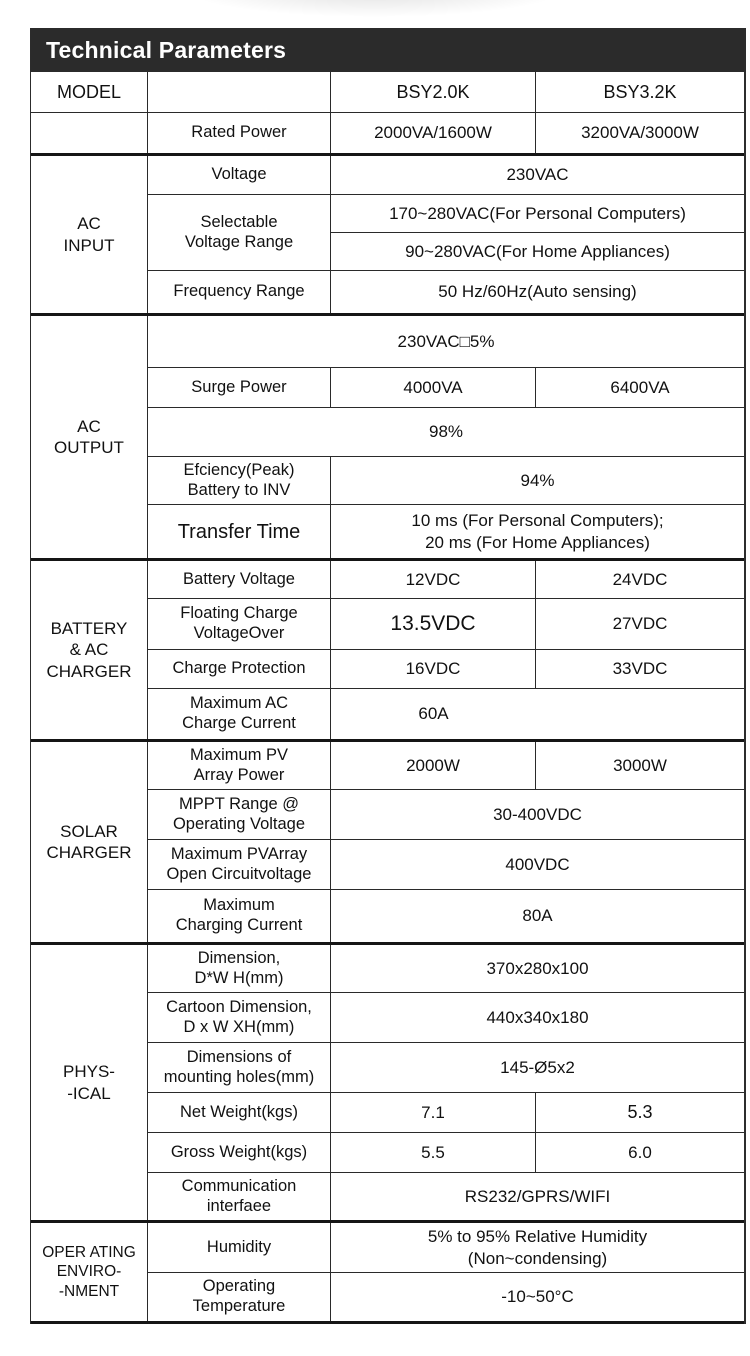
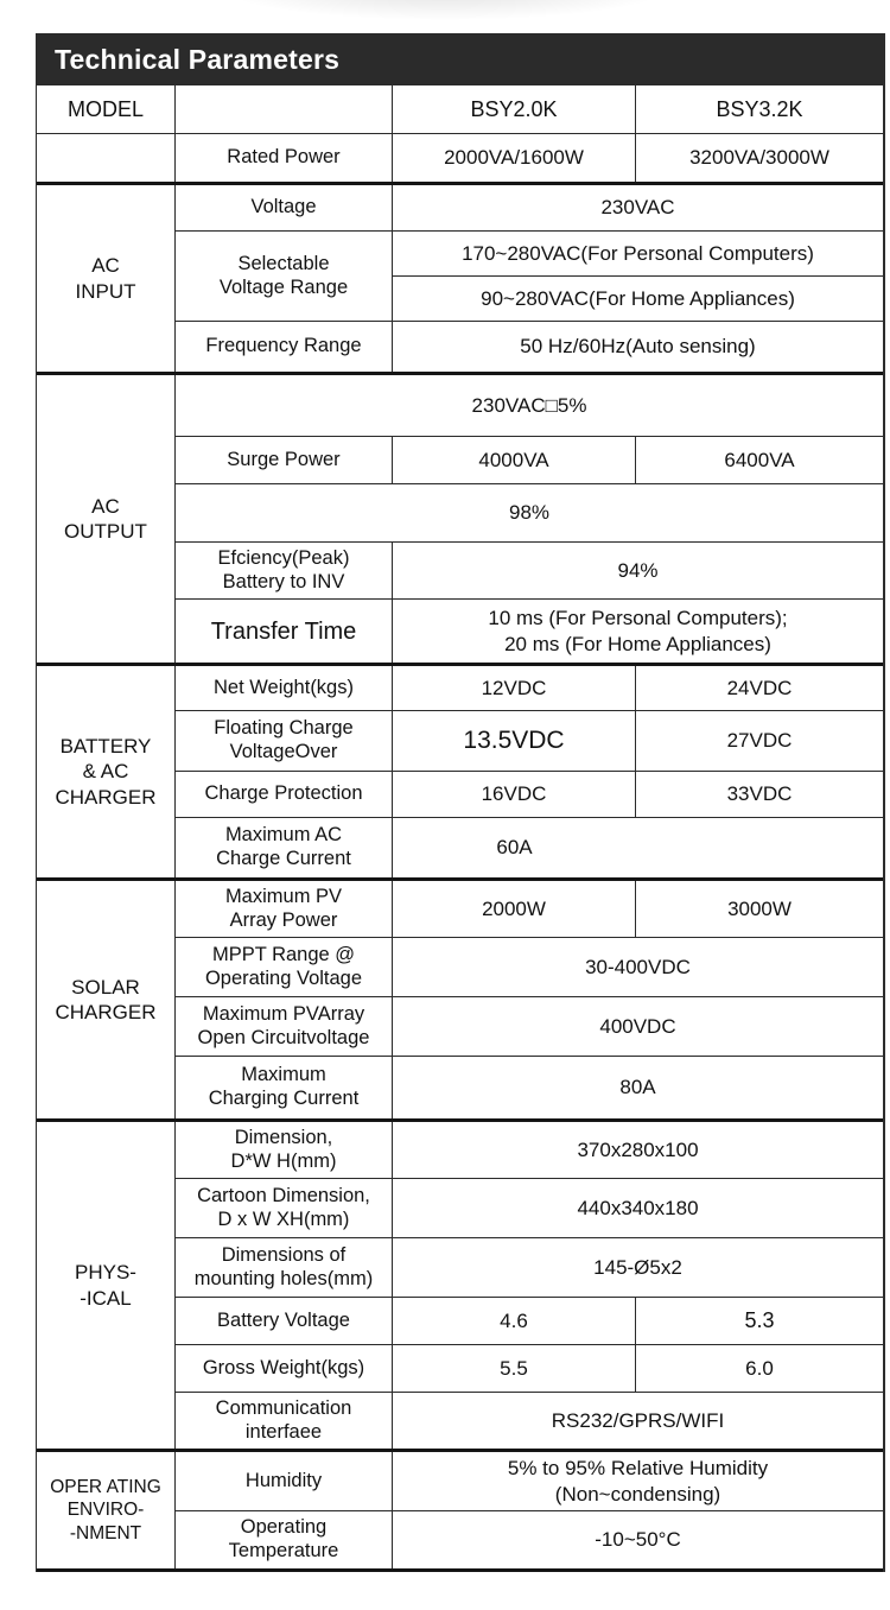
  Technical Parameters
  MODEL
  BSY2.0K
  BSY3.2K
  Rated Power
  2000VA/1600W
  3200VA/3000W
  AC
  INPUT
  Voltage
  230VAC
  Selectable
  Voltage Range
  170~280VAC(For Personal Computers)
  90~280VAC(For Home Appliances)
  Frequency Range
  50 Hz/60Hz(Auto sensing)
  AC
  OUTPUT
  230VAC□5%
  Surge Power
  4000VA
  6400VA
  98%
  Efciency(Peak)
  Battery to INV
  94%
  Transfer Time
  10 ms (For Personal Computers);
  20 ms (For Home Appliances)
  BATTERY
  & AC
  CHARGER
- Battery Voltage
+ Net Weight(kgs)
  12VDC
  24VDC
  Floating Charge
  VoltageOver
  13.5VDC
  27VDC
  Charge Protection
  16VDC
  33VDC
  Maximum AC
  Charge Current
  60A
  SOLAR
  CHARGER
  Maximum PV
  Array Power
  2000W
  3000W
  MPPT Range @
  Operating Voltage
  30-400VDC
  Maximum PVArray
  Open Circuitvoltage
  400VDC
  Maximum
  Charging Current
  80A
  PHYS-
  -ICAL
  Dimension,
  D*W H(mm)
  370x280x100
  Cartoon Dimension,
  D x W XH(mm)
  440x340x180
  Dimensions of
  mounting holes(mm)
  145-Ø5x2
- Net Weight(kgs)
+ Battery Voltage
- 7.1
+ 4.6
  5.3
  Gross Weight(kgs)
  5.5
  6.0
  Communication
  interfaee
  RS232/GPRS/WIFI
  OPER ATING
  ENVIRO-
  -NMENT
  Humidity
  5% to 95% Relative Humidity
  (Non~condensing)
  Operating
  Temperature
  -10~50°C
